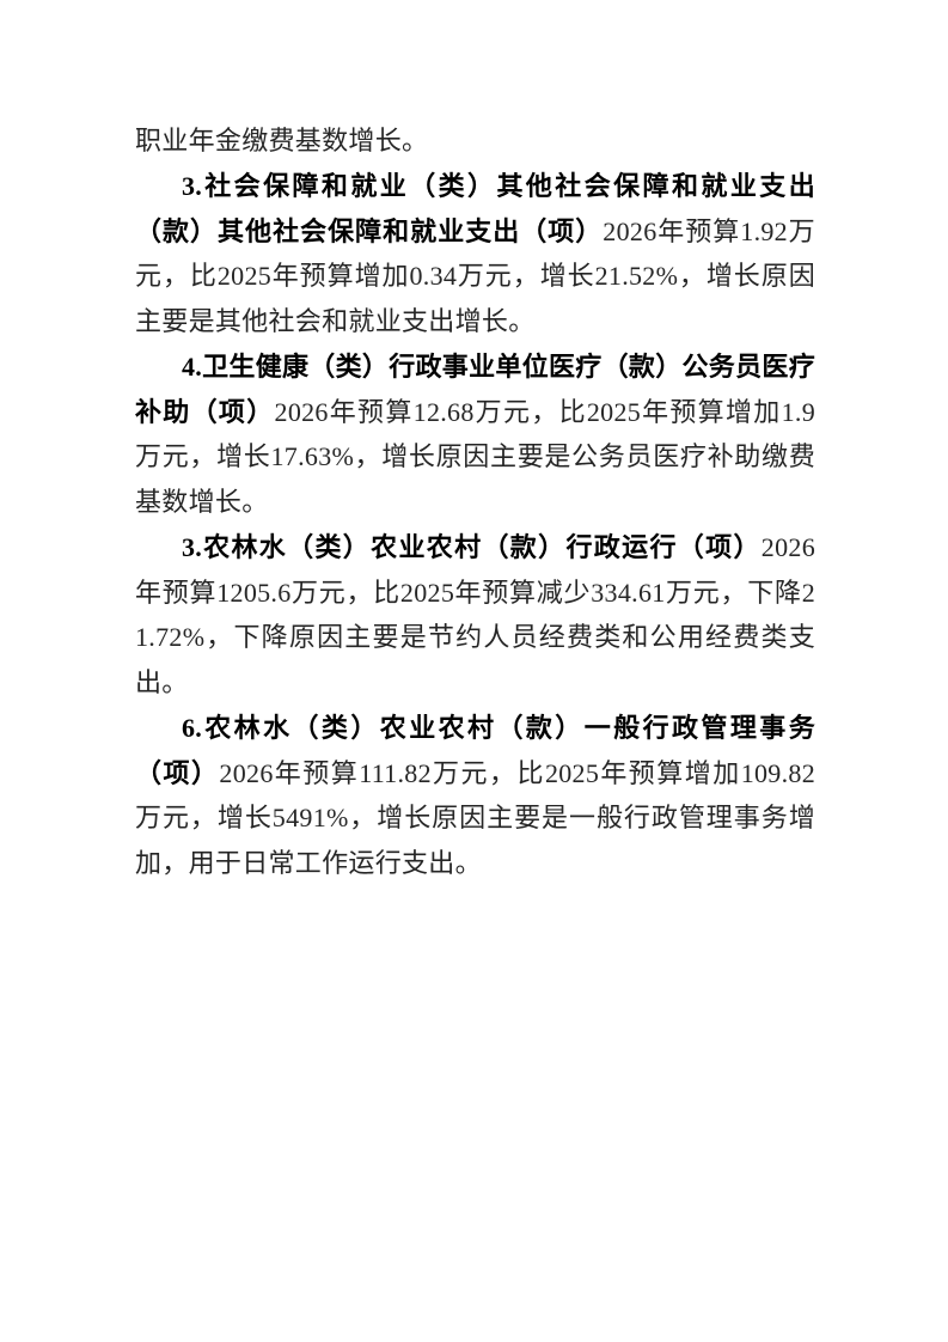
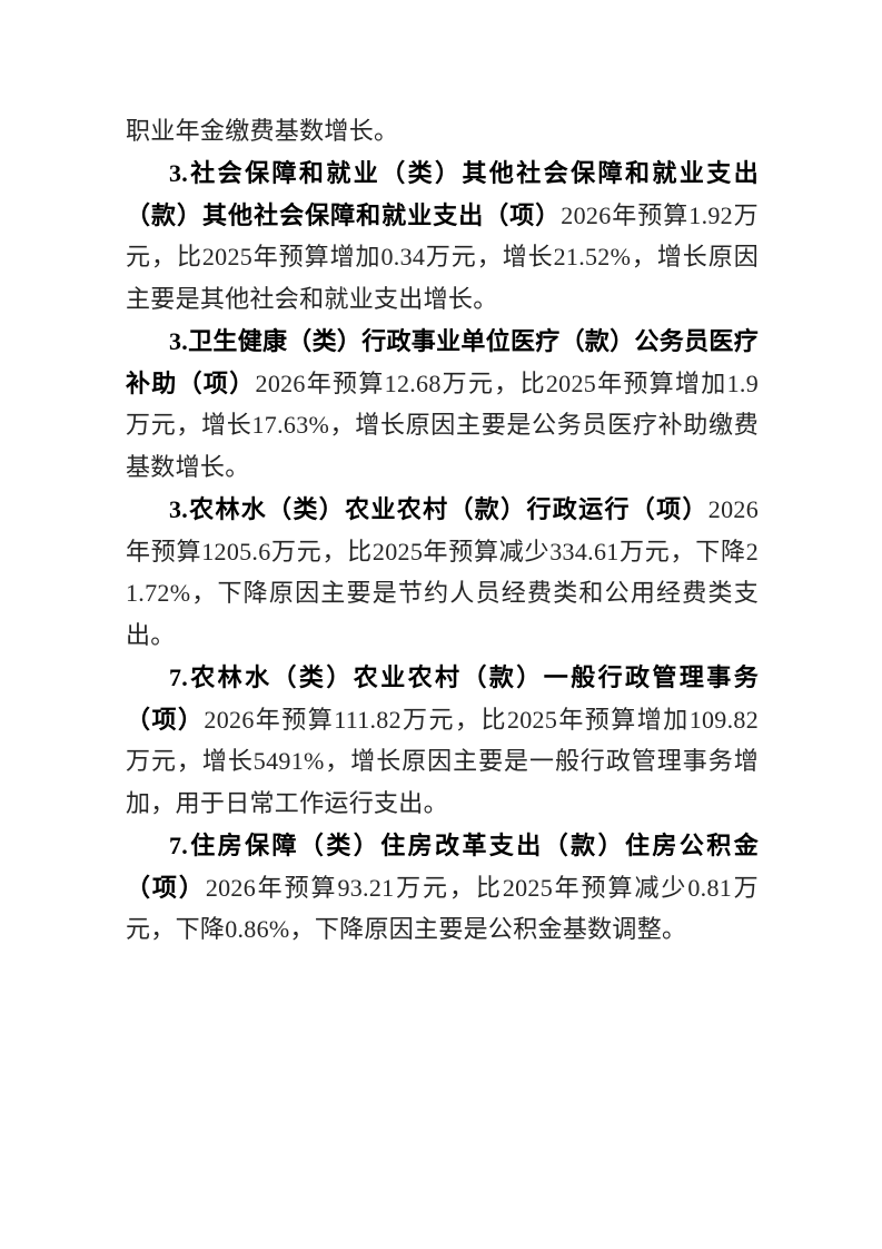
  职业年金缴费基数增长。
  3.社会保障和就业（类）其他社会保障和就业支出（款）其他社会保障和就业支出（项）2026年预算1.92万元，比2025年预算增加0.34万元，增长21.52%，增长原因主要是其他社会和就业支出增长。
- 4.卫生健康（类）行政事业单位医疗（款）公务员医疗补助（项）2026年预算12.68万元，比2025年预算增加1.9万元，增长17.63%，增长原因主要是公务员医疗补助缴费基数增长。
+ 3.卫生健康（类）行政事业单位医疗（款）公务员医疗补助（项）2026年预算12.68万元，比2025年预算增加1.9万元，增长17.63%，增长原因主要是公务员医疗补助缴费基数增长。
  3.农林水（类）农业农村（款）行政运行（项）2026年预算1205.6万元，比2025年预算减少334.61万元，下降21.72%，下降原因主要是节约人员经费类和公用经费类支出。
- 6.农林水（类）农业农村（款）一般行政管理事务（项）2026年预算111.82万元，比2025年预算增加109.82万元，增长5491%，增长原因主要是一般行政管理事务增加，用于日常工作运行支出。
+ 7.农林水（类）农业农村（款）一般行政管理事务（项）2026年预算111.82万元，比2025年预算增加109.82万元，增长5491%，增长原因主要是一般行政管理事务增加，用于日常工作运行支出。
+ 7.住房保障（类）住房改革支出（款）住房公积金（项）2026年预算93.21万元，比2025年预算减少0.81万元，下降0.86%，下降原因主要是公积金基数调整。
